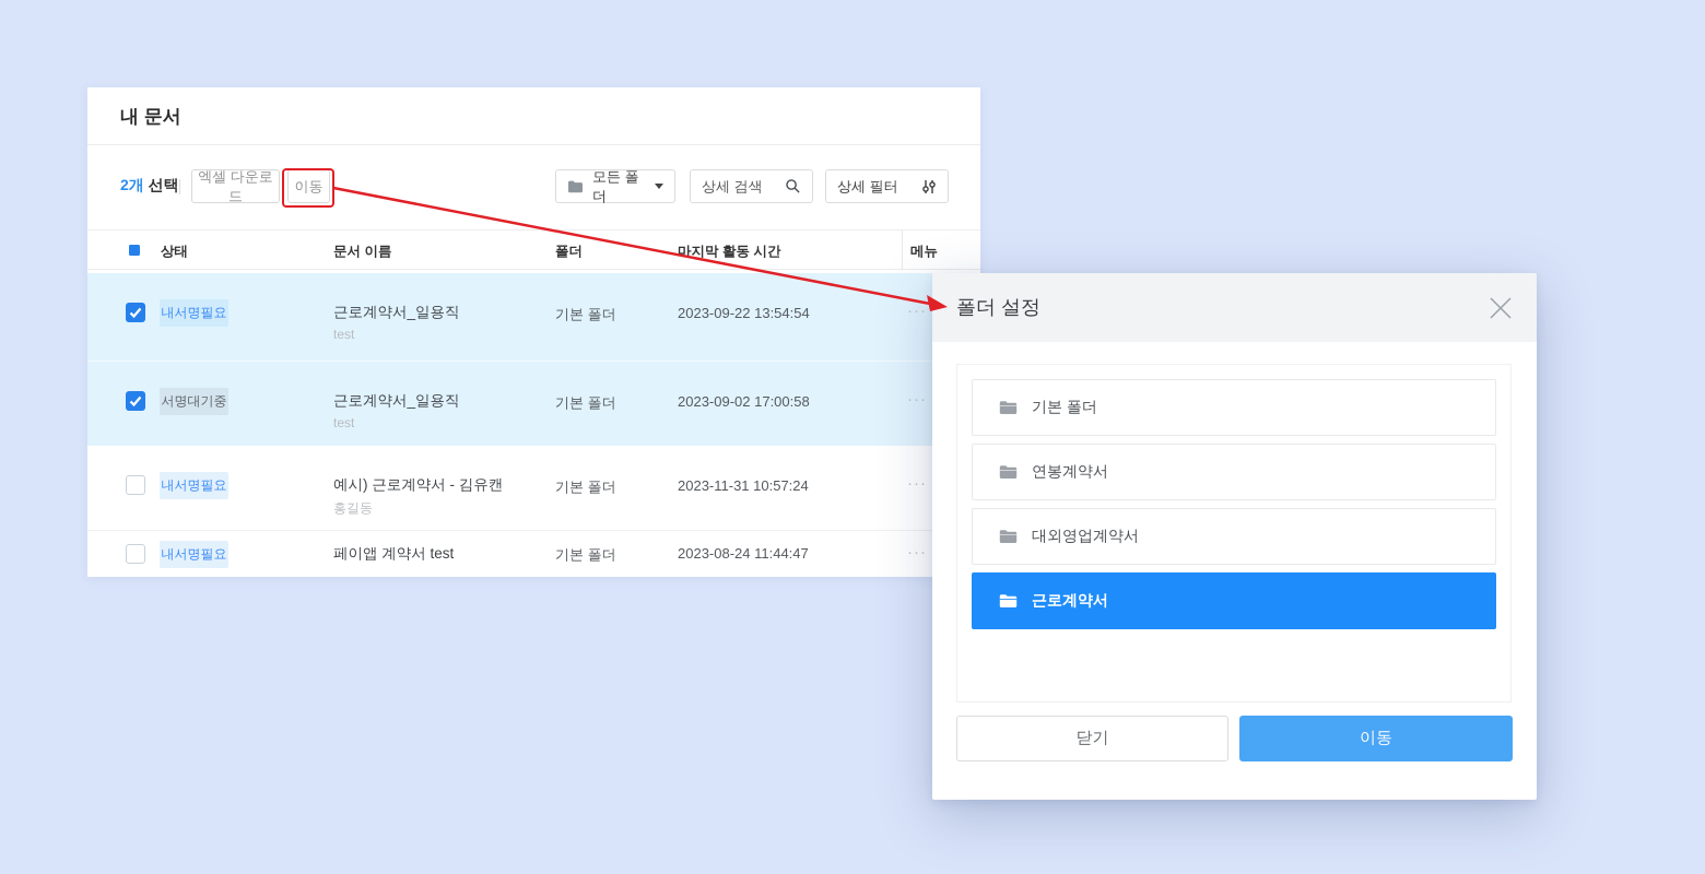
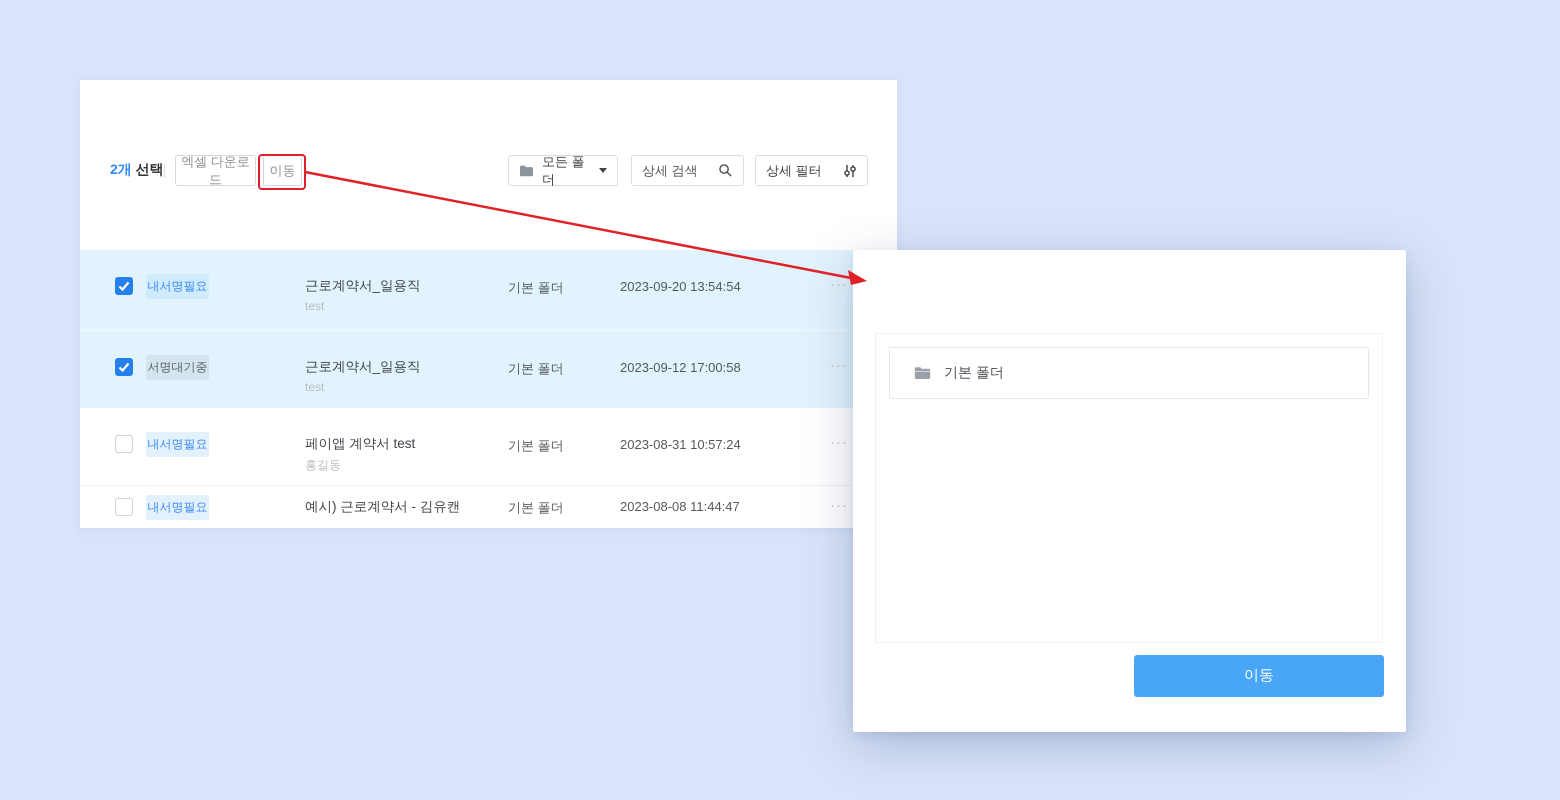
- 내 문서
  2개 선택
  엑셀 다운로드
  이동
  모든 폴더
  상세 검색
  상세 필터
- 상태
- 문서 이름
- 폴더
- 마지막 활동 시간
- 메뉴
  내서명필요
  근로계약서_일용직
  test
  기본 폴더
- 2023-09-22 13:54:54
+ 2023-09-20 13:54:54
  ···
  서명대기중
  근로계약서_일용직
  test
  기본 폴더
- 2023-09-02 17:00:58
+ 2023-09-12 17:00:58
  ···
  내서명필요
- 예시) 근로계약서 - 김유캔
+ 페이앱 계약서 test
  홍길동
  기본 폴더
- 2023-11-31 10:57:24
+ 2023-08-31 10:57:24
  ···
  내서명필요
- 페이앱 계약서 test
+ 예시) 근로계약서 - 김유캔
  기본 폴더
- 2023-08-24 11:44:47
+ 2023-08-08 11:44:47
  ···
- 폴더 설정
  기본 폴더
- 연봉계약서
- 대외영업계약서
- 근로계약서
- 닫기
  이동
